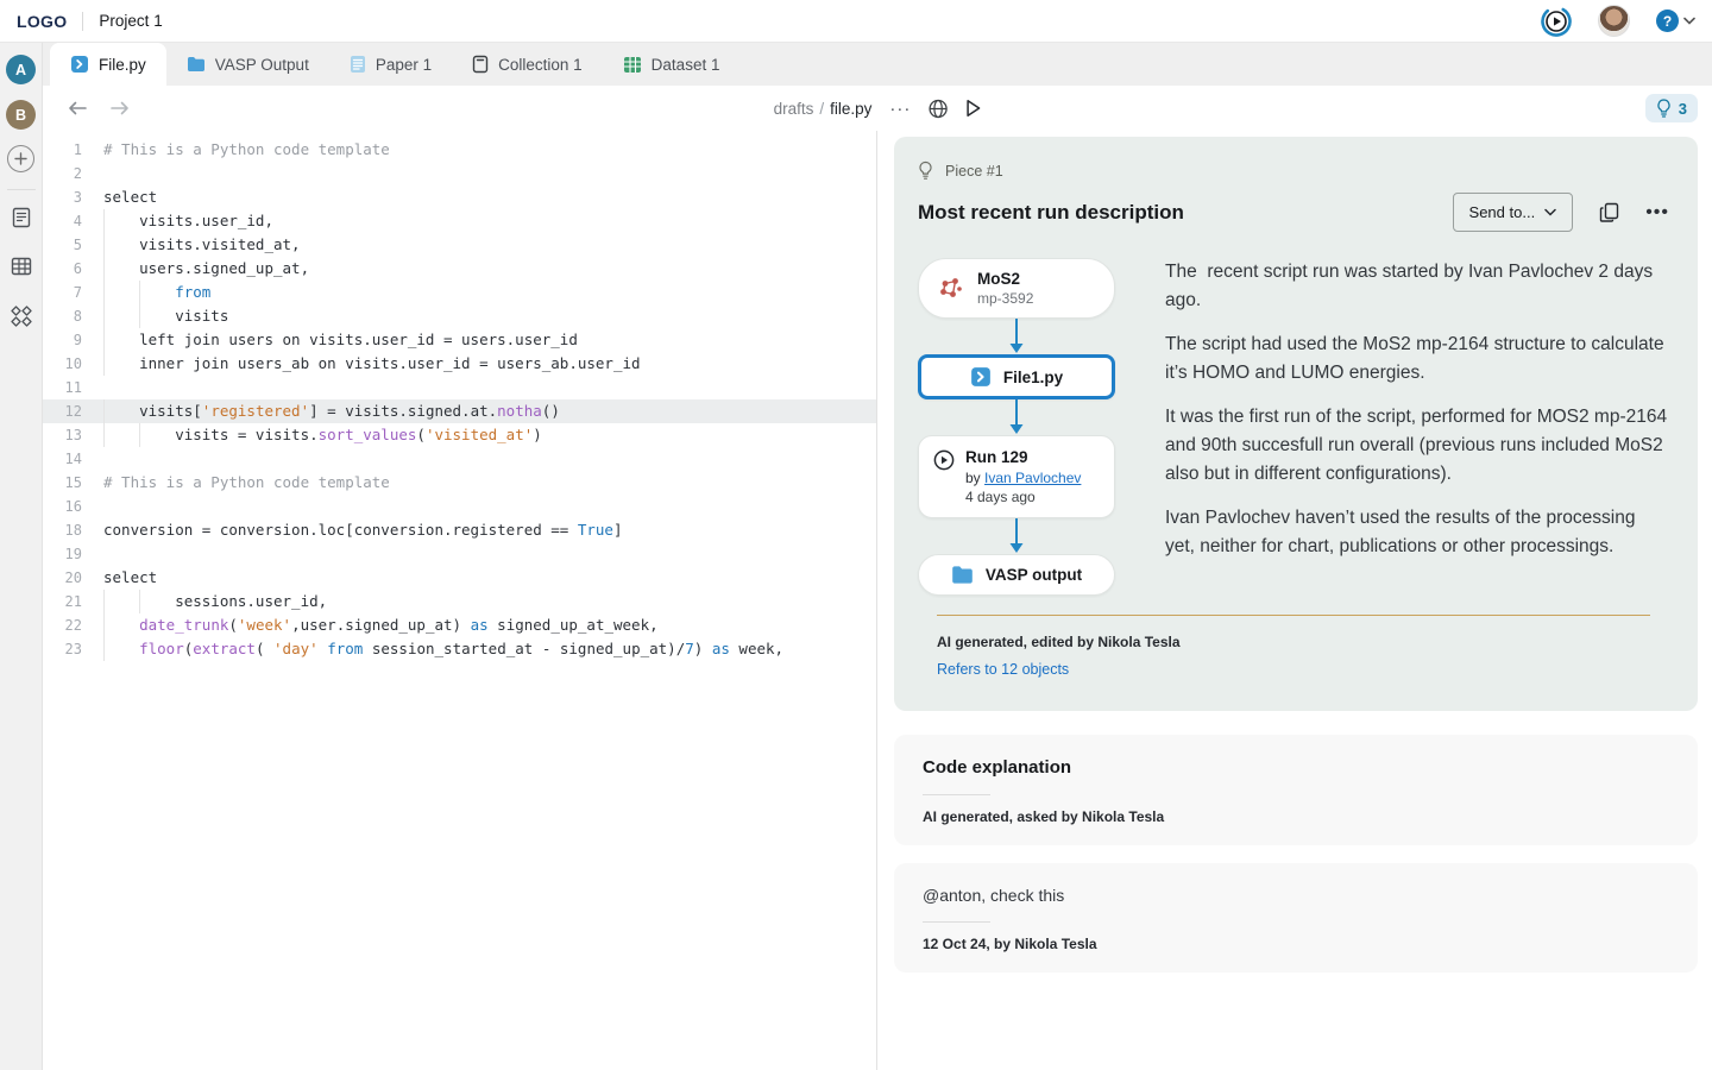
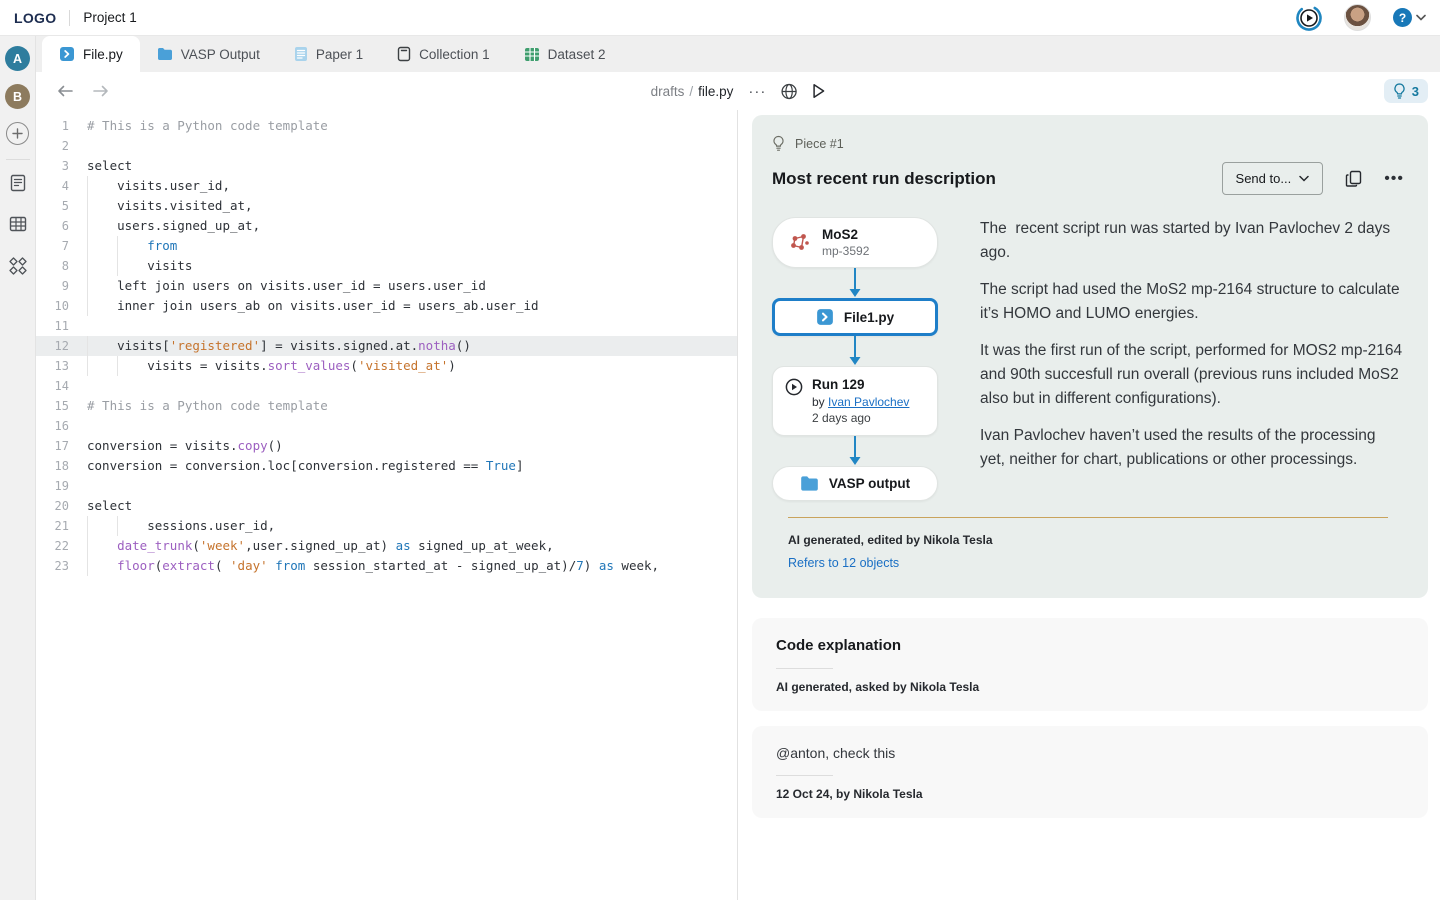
  LOGO
  Project 1
  ?
  A
  B
  File.py
  VASP Output
  Paper 1
  Collection 1
- Dataset 1
+ Dataset 2
  drafts
  /
  file.py
  ···
  3
  1
  # This is a Python code template
  2
  3
  select
  4
  visits.user_id,
  5
  visits.visited_at,
  6
  users.signed_up_at,
  7
  from
  8
  visits
  9
  left join users on visits.user_id = users.user_id
  10
  inner join users_ab on visits.user_id = users_ab.user_id
  11
  12
  visits['registered'] = visits.signed.at.notha()
  13
  visits = visits.sort_values('visited_at')
  14
  15
  # This is a Python code template
  16
+ 17
+ conversion = visits.copy()
  18
  conversion = conversion.loc[conversion.registered == True]
  19
  20
  select
  21
  sessions.user_id,
  22
  date_trunk('week',user.signed_up_at) as signed_up_at_week,
  23
  floor(extract( 'day' from session_started_at - signed_up_at)/7) as week,
  Piece #1
  Most recent run description
  Send to...
  •••
  MoS2
  mp-3592
  File1.py
  Run 129
  by Ivan Pavlochev
- 4 days ago
+ 2 days ago
  VASP output
  The recent script run was started by Ivan Pavlochev 2 days ago.
  The script had used the MoS2 mp-2164 structure to calculate it’s HOMO and LUMO energies.
  It was the first run of the script, performed for MOS2 mp-2164 and 90th succesfull run overall (previous runs included MoS2 also but in different configurations).
  Ivan Pavlochev haven’t used the results of the processing yet, neither for chart, publications or other processings.
  AI generated, edited by Nikola Tesla
  Refers to 12 objects
  Code explanation
  AI generated, asked by Nikola Tesla
  @anton, check this
  12 Oct 24, by Nikola Tesla
